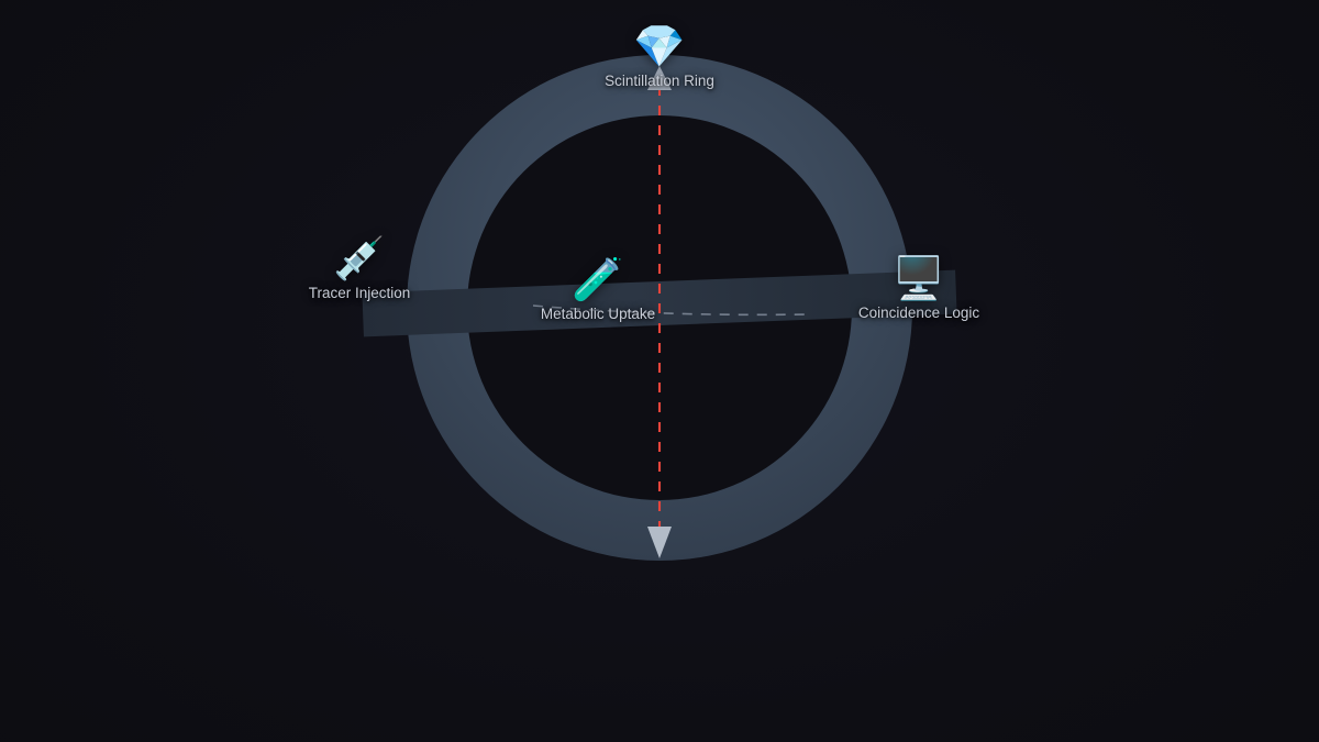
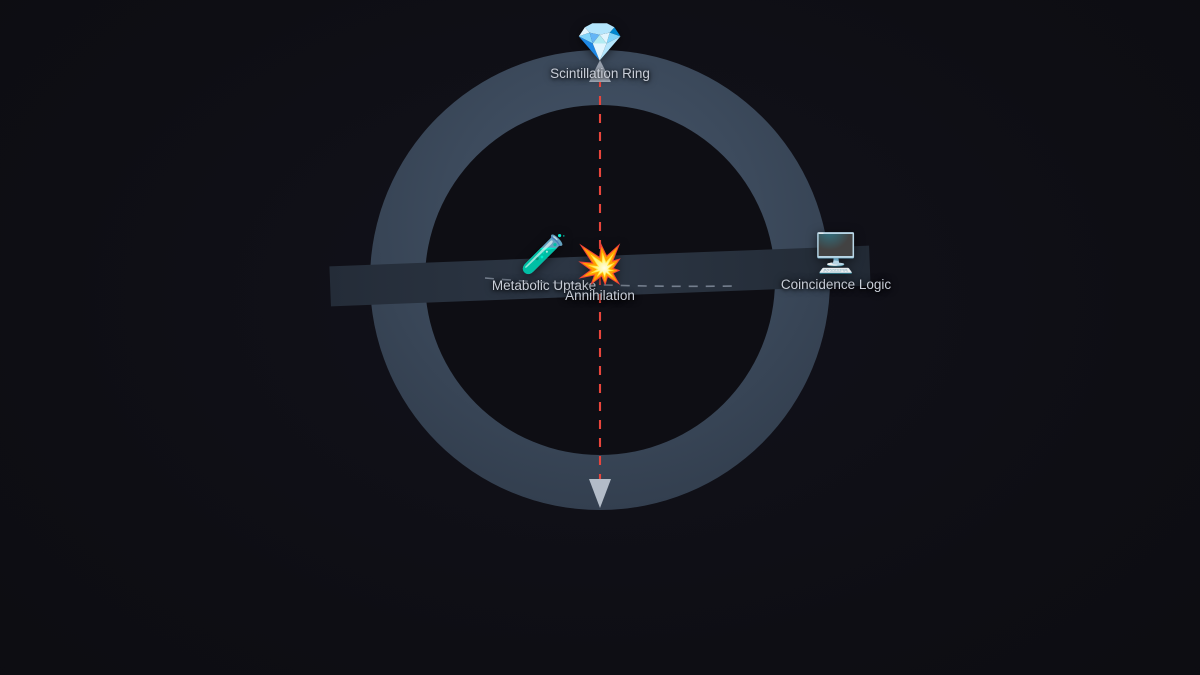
  💎
  Scintillation Ring
- 💉
- Tracer Injection
  🧪
  Metabolic Uptake
+ 💥
+ Annihilation
  🖥️
  Coincidence Logic
